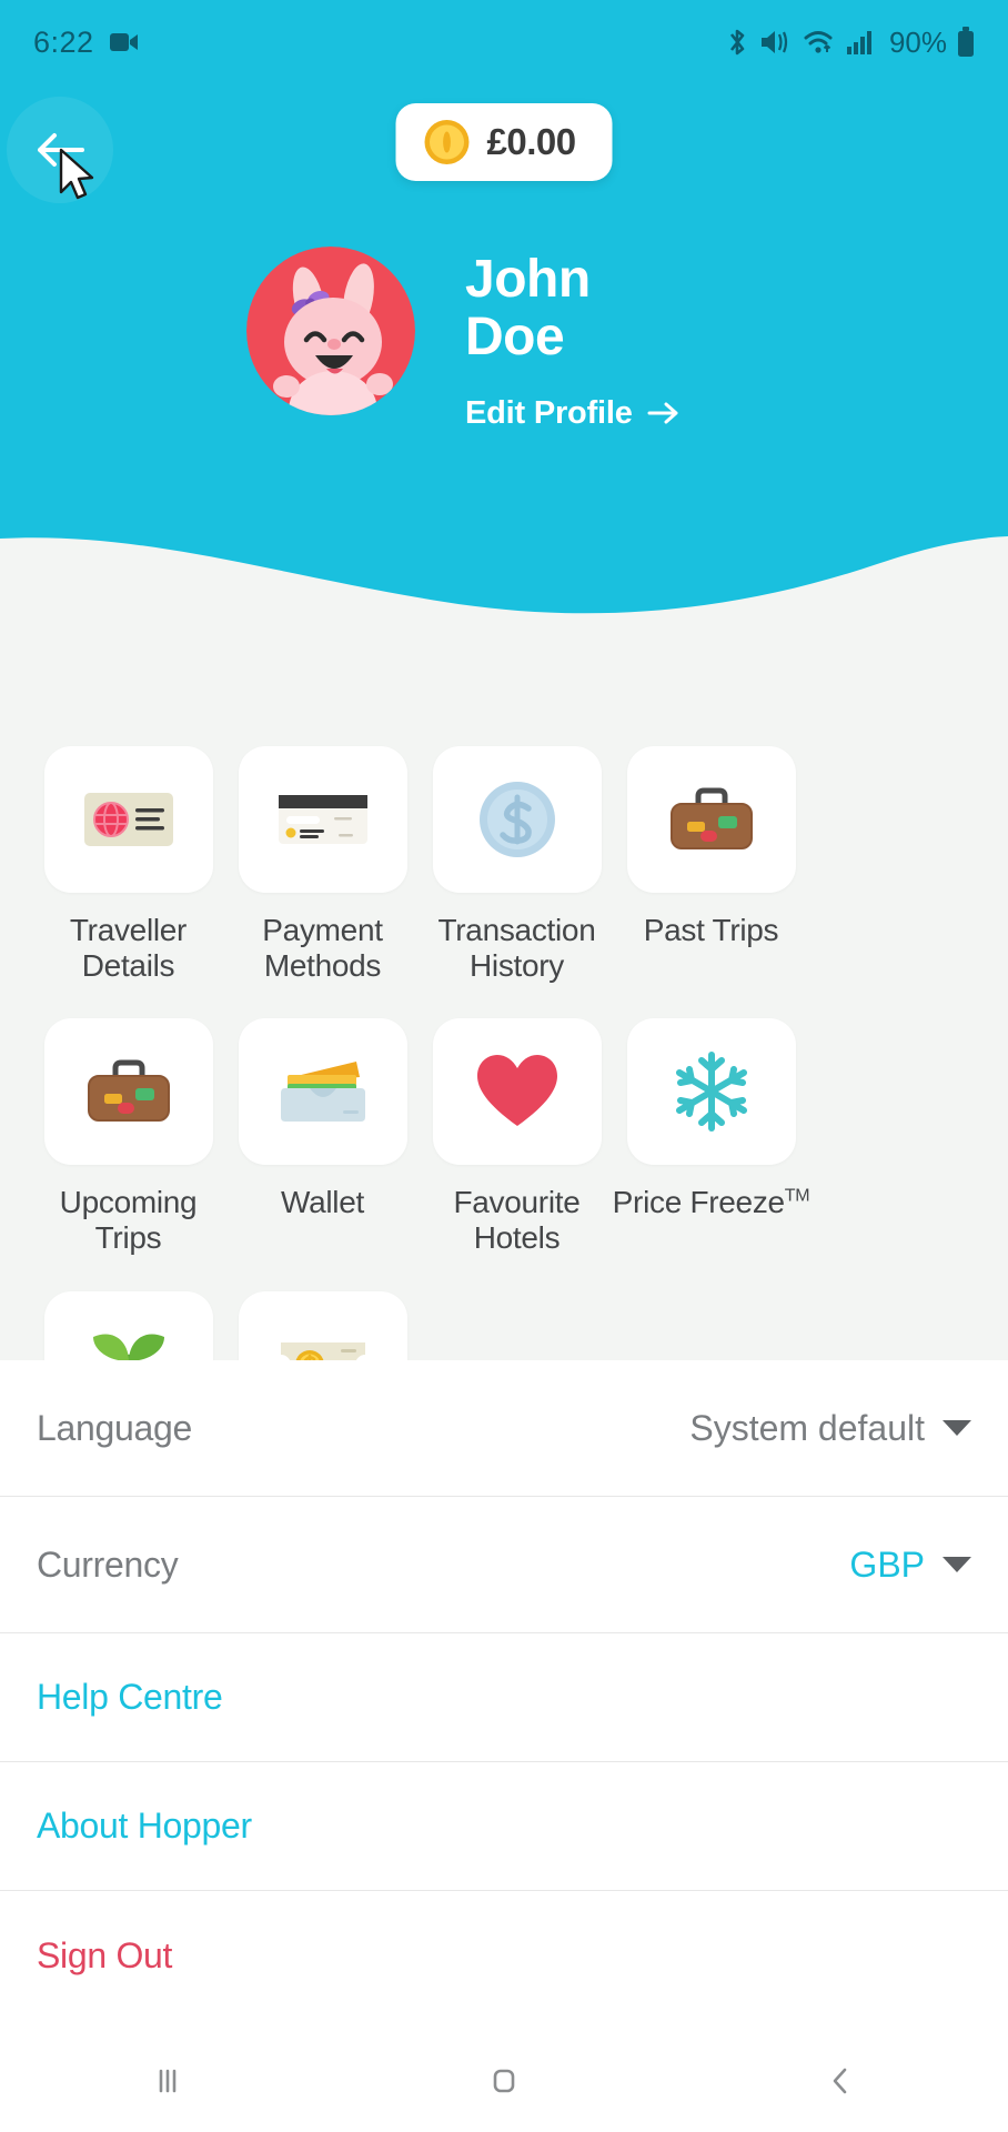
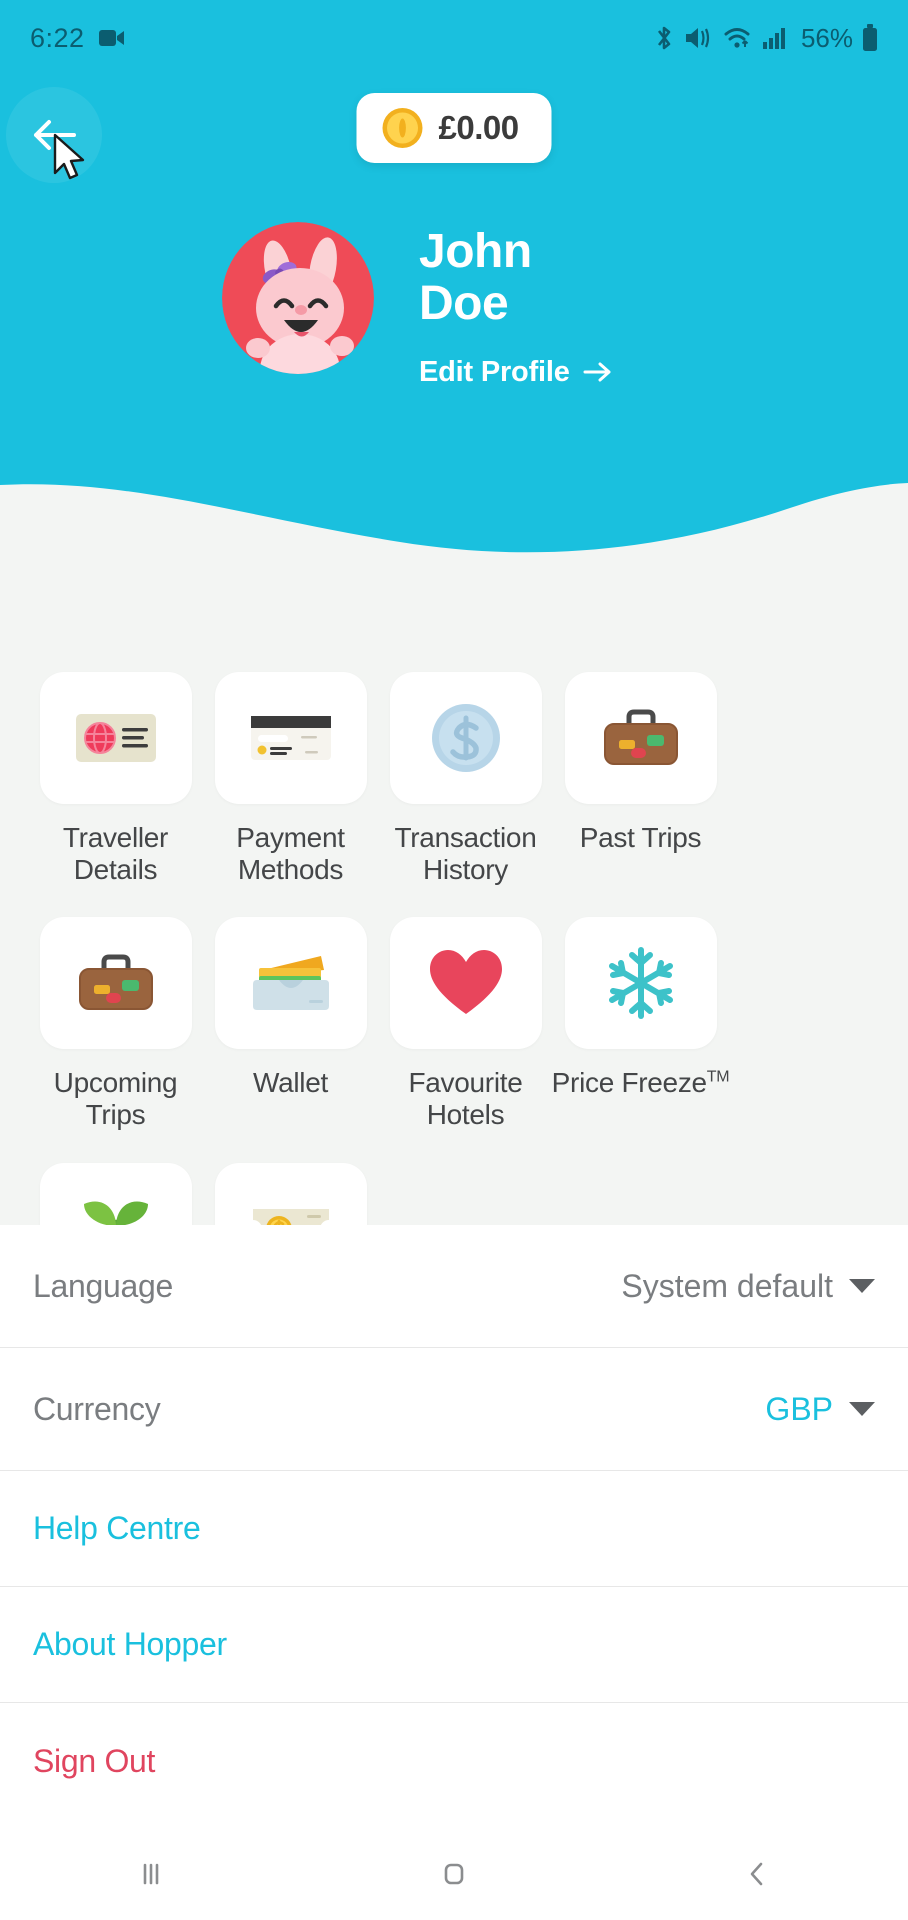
  6:22
- 90%
+ 56%
  £0.00
  John
  Doe
  Edit Profile
  Traveller Details
  Payment Methods
  Transaction History
  Past Trips
  Upcoming Trips
  Wallet
  Favourite Hotels
  Price FreezeTM
  Language
  System default
  Currency
  GBP
  Help Centre
  About Hopper
  Sign Out
